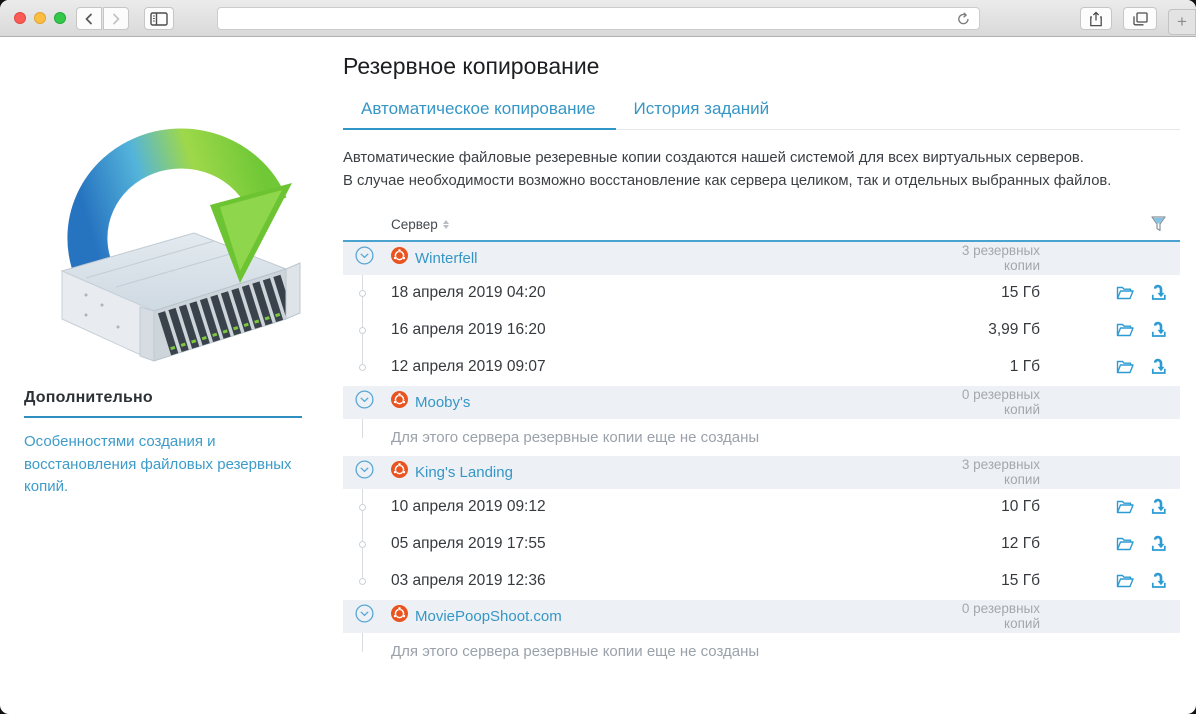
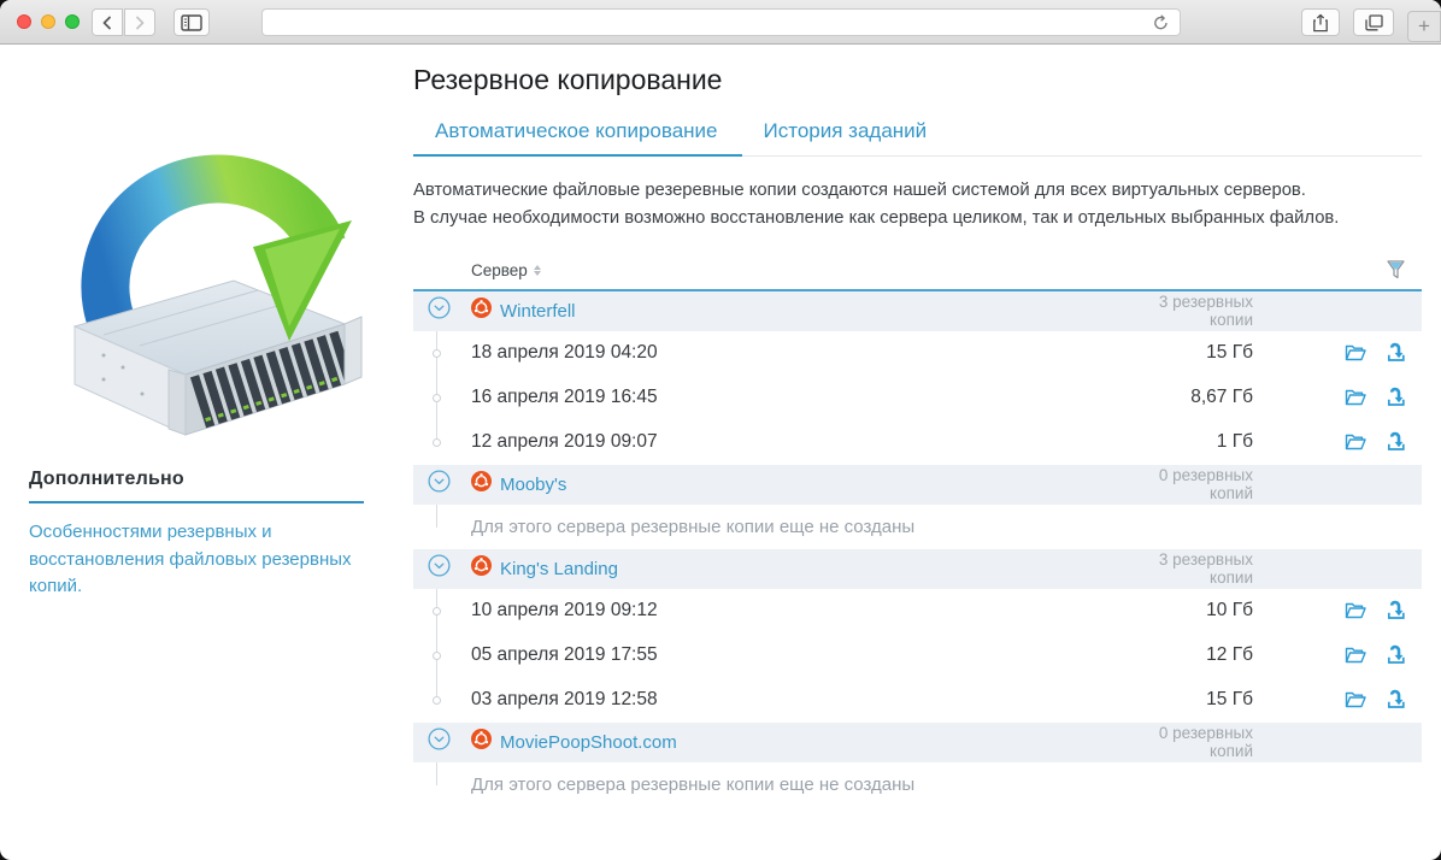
  +
  Дополнительно
- Особенностями создания и восстановления файловых резервных копий.
+ Особенностями резервных и восстановления файловых резервных копий.
  Резервное копирование
  Автоматическое копирование
  История заданий
  Автоматические файловые резеревные копии создаются нашей системой для всех виртуальных серверов.
  В случае необходимости возможно восстановление как сервера целиком, так и отдельных выбранных файлов.
  Сервер
  Winterfell
  3 резервных копии
  18 апреля 2019 04:20
  15 Гб
- 16 апреля 2019 16:20
+ 16 апреля 2019 16:45
- 3,99 Гб
+ 8,67 Гб
  12 апреля 2019 09:07
  1 Гб
  Mooby's
  0 резервных копий
  Для этого сервера резервные копии еще не созданы
  King's Landing
  3 резервных копии
  10 апреля 2019 09:12
  10 Гб
  05 апреля 2019 17:55
  12 Гб
- 03 апреля 2019 12:36
+ 03 апреля 2019 12:58
  15 Гб
  MoviePoopShoot.com
  0 резервных копий
  Для этого сервера резервные копии еще не созданы
